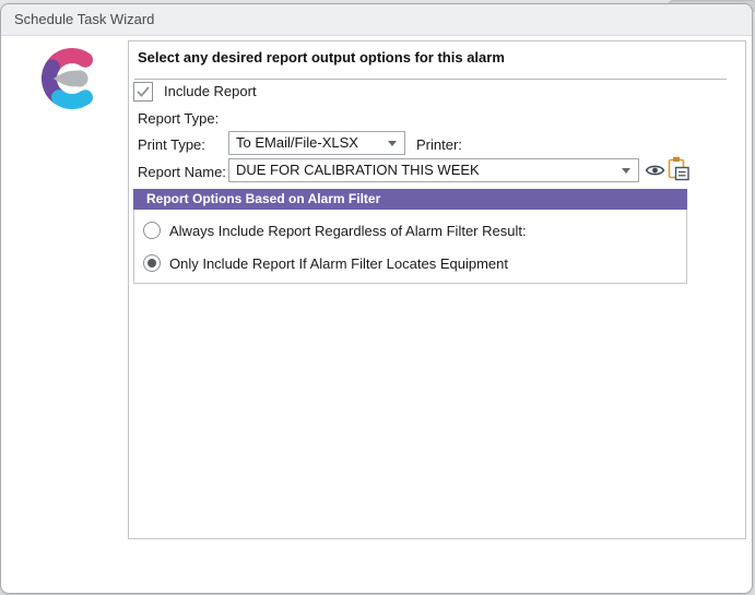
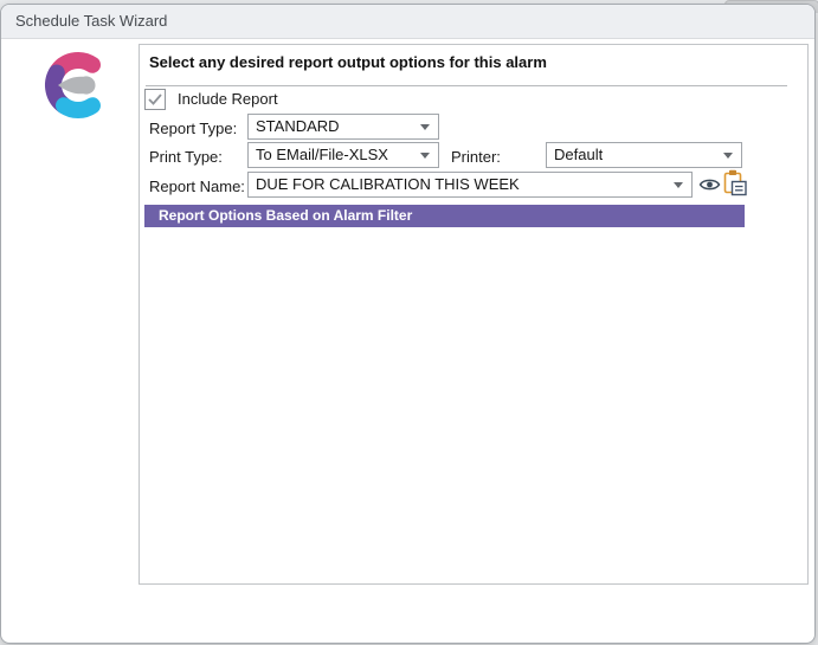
  Schedule Task Wizard
  Select any desired report output options for this alarm
  Include Report
  Report Type:
+ STANDARD
  Print Type:
  To EMail/File-XLSX
  Printer:
+ Default
  Report Name:
  DUE FOR CALIBRATION THIS WEEK
  Report Options Based on Alarm Filter
- Always Include Report Regardless of Alarm Filter Result:
- Only Include Report If Alarm Filter Locates Equipment
